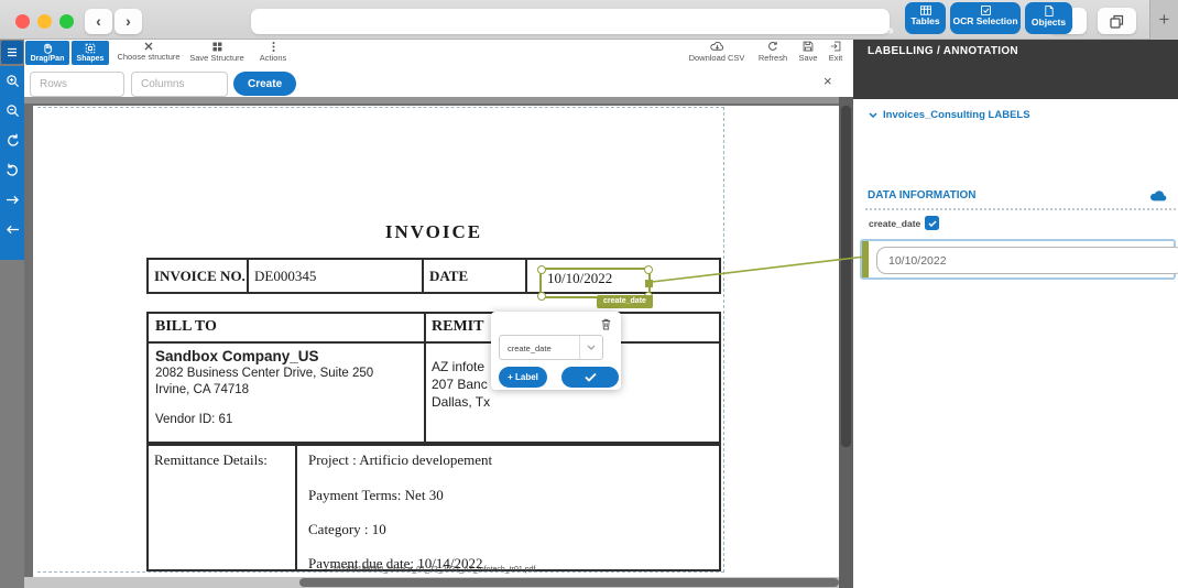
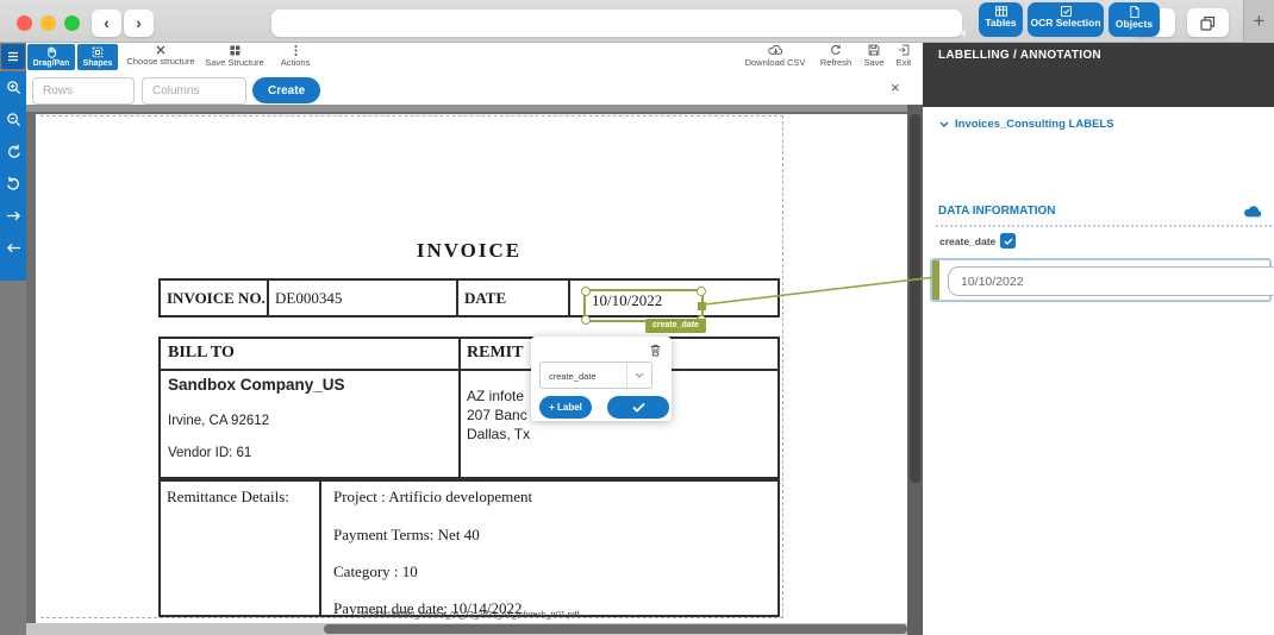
  ‹
  ›
  +
  Choose structure
  Save Structure
  Actions
  Download CSV
  Refresh
  Save
  Exit
  Rows
  Columns
  Create
  ×
  INVOICE
  INVOICE NO.
  DE000345
  DATE
  10/10/2022
  BILL TO
  REMIT
  Sandbox Company_US
- 2082 Business Center Drive, Suite 250
- Irvine, CA 74718
+ Irvine, CA 92612
  Vendor ID: 61
  AZ infote
  207 Banc
  Dallas, Tx
  Remittance Details:
  Project : Artificio developement
- Payment Terms: Net 30
+ Payment Terms: Net 40
  Category : 10
  Payment due date: 10/14/2022
  create_date
  + Label
  LABELLING / ANNOTATION
  Labels
  Tables
  OCR Selection
  Objects
  Invoices_Consulting LABELS
  DATA INFORMATION
  create_date
  10/10/2022
